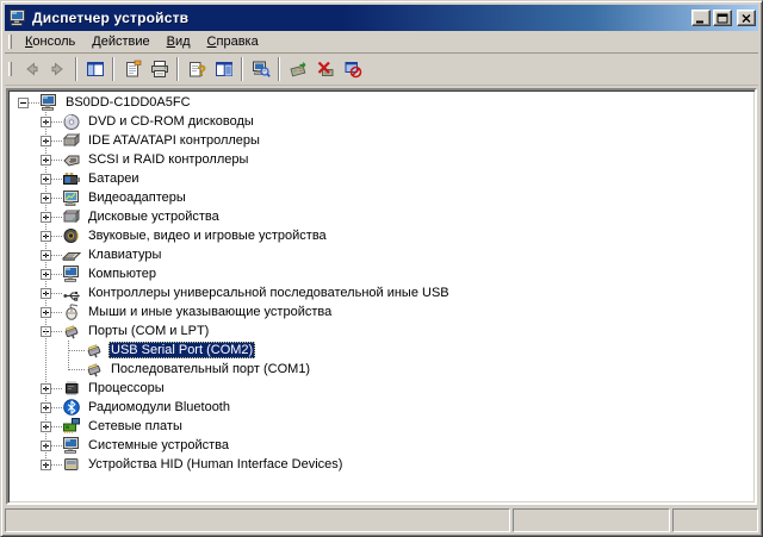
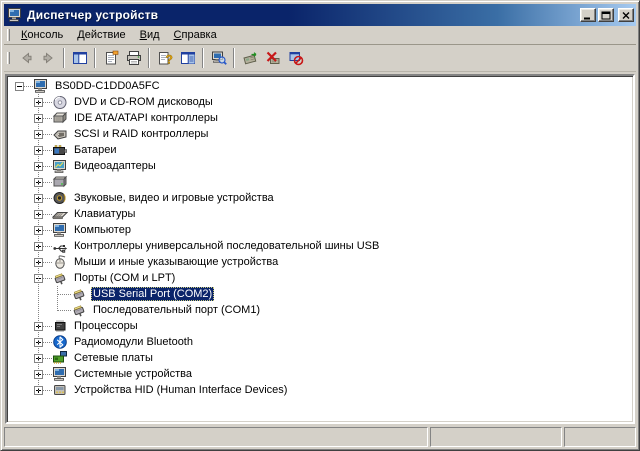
  Диспетчер устройств
  Консоль
  Действие
  Вид
  Справка
  BS0DD-C1DD0A5FC
  DVD и CD-ROM дисководы
  IDE ATA/ATAPI контроллеры
  SCSI и RAID контроллеры
  Батареи
  Видеоадаптеры
- Дисковые устройства
  Звуковые, видео и игровые устройства
  Клавиатуры
  Компьютер
- Контроллеры универсальной последовательной иные USB
+ Контроллеры универсальной последовательной шины USB
  Мыши и иные указывающие устройства
  Порты (COM и LPT)
  USB Serial Port (COM2)
  Последовательный порт (COM1)
  Процессоры
  Радиомодули Bluetooth
  Сетевые платы
  Системные устройства
  Устройства HID (Human Interface Devices)
